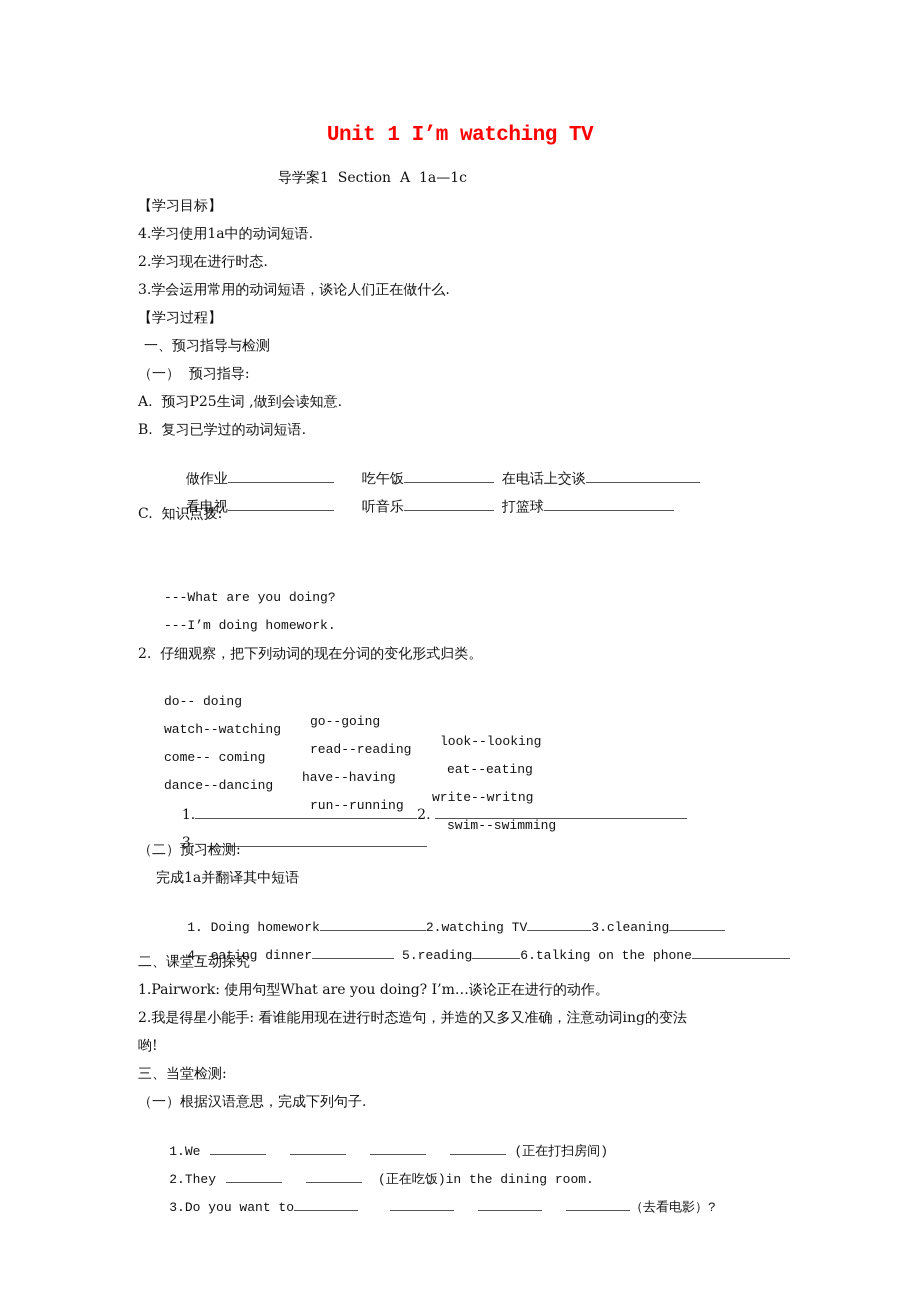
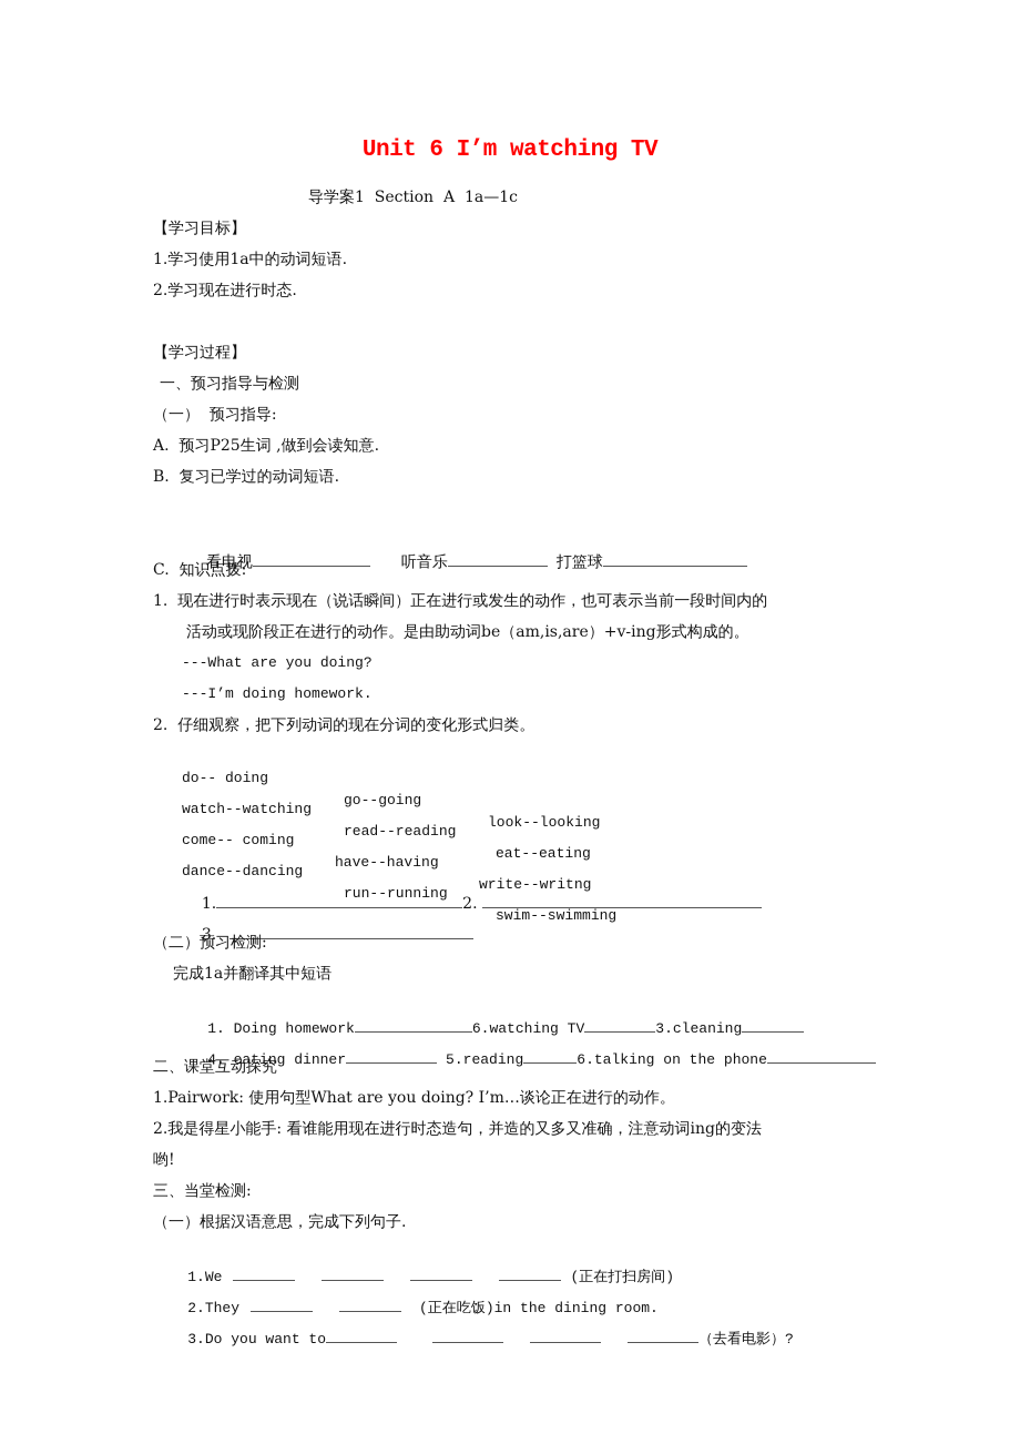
- Unit 1 I’m watching TV
+ Unit 6 I’m watching TV
  导学案1 Section A 1a—1c
  【学习目标】
- 4.学习使用1a中的动词短语.
+ 1.学习使用1a中的动词短语.
  2.学习现在进行时态.
- 3.学会运用常用的动词短语，谈论人们正在做什么.
  【学习过程】
  一、预习指导与检测
  （一） 预习指导:
  A. 预习P25生词 ,做到会读知意.
  B. 复习已学过的动词短语.
- 做作业 吃午饭 在电话上交谈
  看电视 听音乐 打篮球
  C. 知识点拨:
+ 1. 现在进行时表示现在（说话瞬间）正在进行或发生的动作，也可表示当前一段时间内的
+ 活动或现阶段正在进行的动作。是由助动词be（am,is,are）+v-ing形式构成的。
  ---What are you doing?
  ---I’m doing homework.
  2. 仔细观察，把下列动词的现在分词的变化形式归类。
  do-- doing
  go--going
  look--looking
  watch--watching
  read--reading
  eat--eating
  come-- coming
  have--having
  write--writng
  dance--dancing
  run--running
  swim--swimming
  1. 2.
  3.
  （二）预习检测:
  完成1a并翻译其中短语
- 1. Doing homework 2.watching TV 3.cleaning
+ 1. Doing homework 6.watching TV 3.cleaning
  4. eating dinner 5.reading 6.talking on the phone
  二、课堂互动探究
  1.Pairwork: 使用句型What are you doing? I’m…谈论正在进行的动作。
  2.我是得星小能手: 看谁能用现在进行时态造句，并造的又多又准确，注意动词ing的变法
  哟!
  三、当堂检测:
  （一）根据汉语意思，完成下列句子.
  1.We (正在打扫房间)
  2.They (正在吃饭)in the dining room.
  3.Do you want to （去看电影）?
